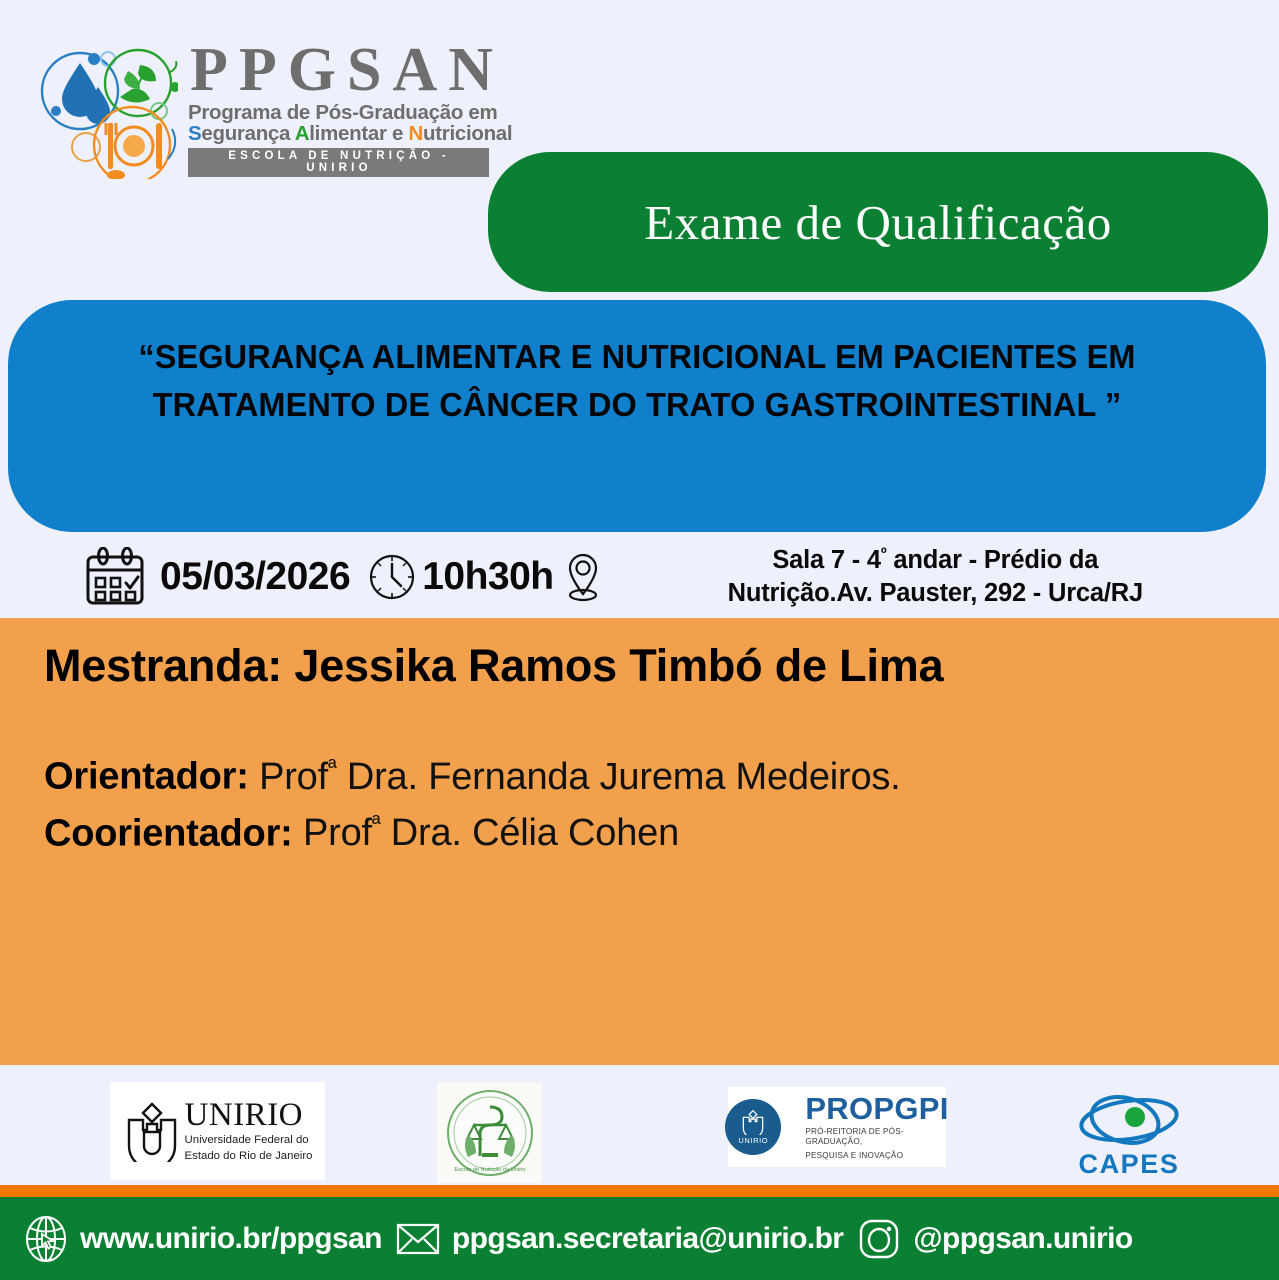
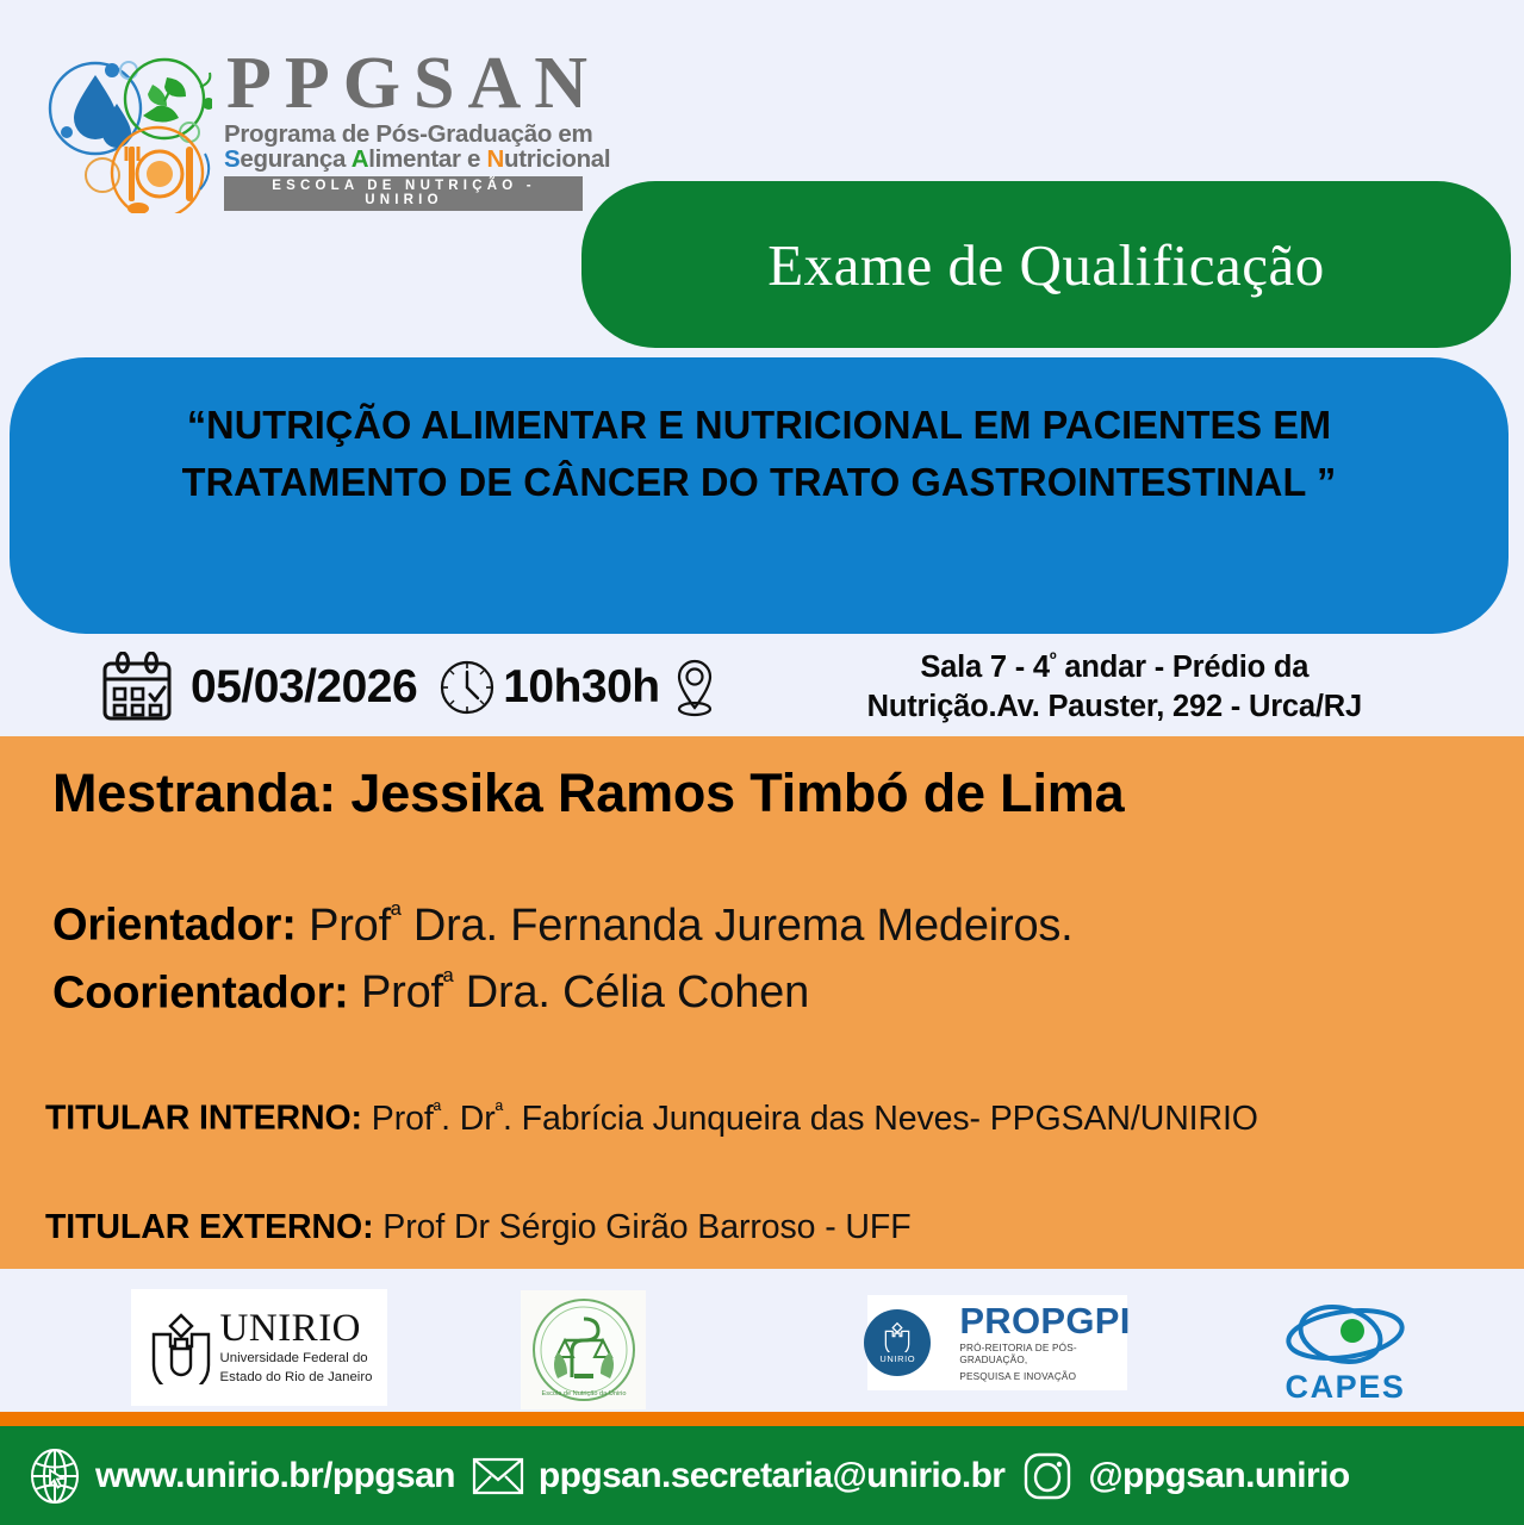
  PPGSAN
  Programa de Pós-Graduação em
  Segurança Alimentar e Nutricional
  ESCOLA DE NUTRIÇÃO - UNIRIO
  Exame de Qualificação
- “SEGURANÇA ALIMENTAR E NUTRICIONAL EM PACIENTES EM
+ “NUTRIÇÃO ALIMENTAR E NUTRICIONAL EM PACIENTES EM
  TRATAMENTO DE CÂNCER DO TRATO GASTROINTESTINAL ”
  05/03/2026
  10h30h
  Sala 7 - 4º andar - Prédio da
  Nutrição.Av. Pauster, 292 - Urca/RJ
  Mestranda: Jessika Ramos Timbó de Lima
  Orientador: Profª Dra. Fernanda Jurema Medeiros.
  Coorientador: Profª Dra. Célia Cohen
+ TITULAR INTERNO: Profª. Drª. Fabrícia Junqueira das Neves- PPGSAN/UNIRIO
+ TITULAR EXTERNO: Prof Dr Sérgio Girão Barroso - UFF
  UNIRIO
  Universidade Federal do
  Estado do Rio de Janeiro
  UNIRIO
  PROPGPI
  PRÓ-REITORIA DE PÓS-GRADUAÇÃO,
  PESQUISA E INOVAÇÃO
  CAPES
  www.unirio.br/ppgsan
  ppgsan.secretaria@unirio.br
  @ppgsan.unirio
